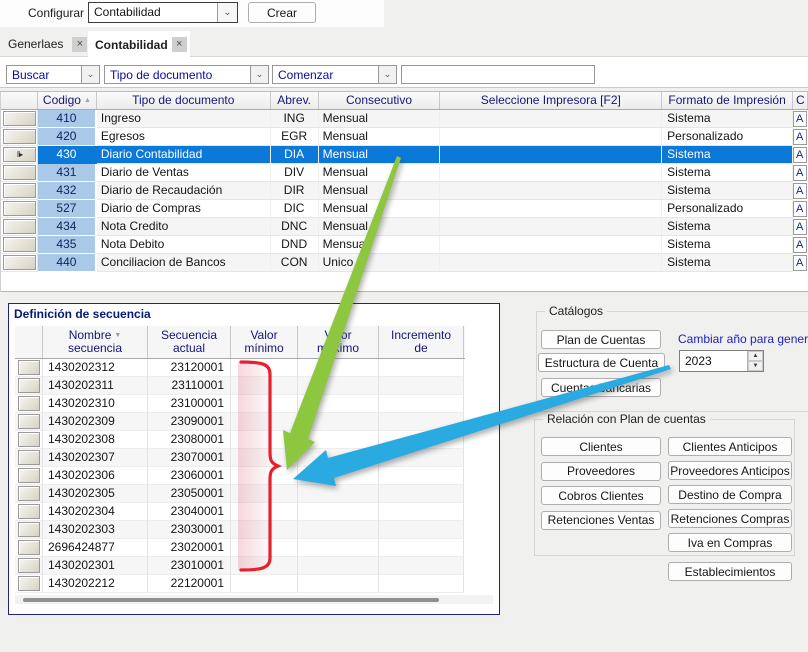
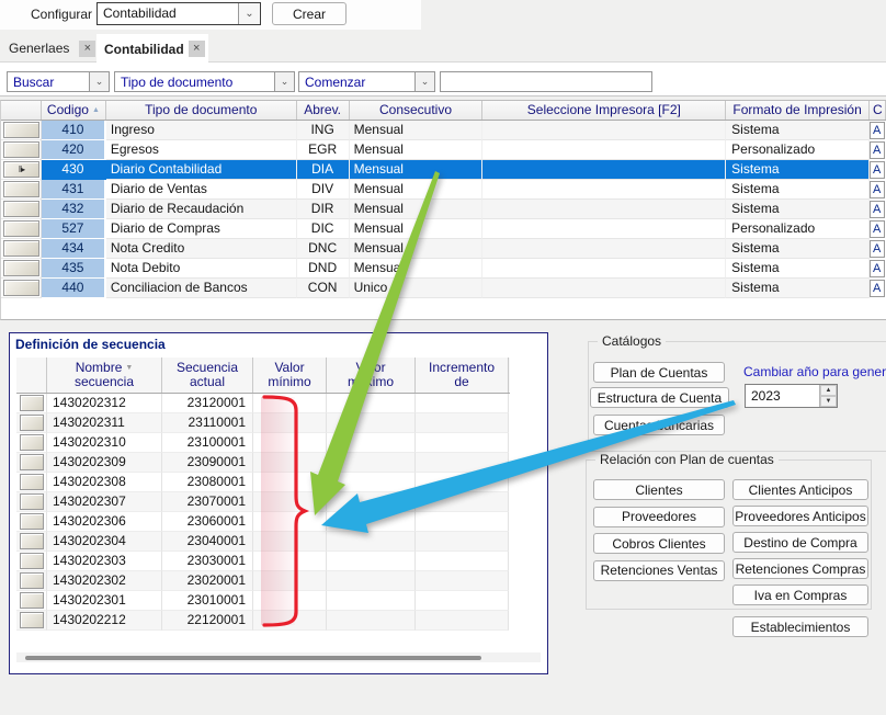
  Configurar
  Contabilidad
  ⌄
  Crear
  Generlaes
  ×
  Contabilidad
  ×
  Buscar
  ⌄
  Tipo de documento
  ⌄
  Comenzar
  ⌄
  Codigo
  Tipo de documento
  Abrev.
  Consecutivo
  Seleccione Impresora [F2]
  Formato de Impresión
  C
  410
  Ingreso
  ING
  Mensual
  Sistema
  A
  420
  Egresos
  EGR
  Mensual
  Personalizado
  A
  ‖▸
  430
  Diario Contabilidad
  DIA
  Mensual
  Sistema
  A
  431
  Diario de Ventas
  DIV
  Mensual
  Sistema
  A
  432
  Diario de Recaudación
  DIR
  Mensual
  Sistema
  A
  527
  Diario de Compras
  DIC
  Mensual
  Personalizado
  A
  434
  Nota Credito
  DNC
  Mensual
  Sistema
  A
  435
  Nota Debito
  DND
  Mensua
  Sistema
  A
  440
  Conciliacion de Bancos
  CON
  Unico
  Sistema
  A
  Definición de secuencia
  Nombre
  secuencia
  Secuencia
  actual
  Valor
  mínimo
  Incremento
  de
  1430202312
  23120001
  1430202311
  23110001
  1430202310
  23100001
  1430202309
  23090001
  1430202308
  23080001
  1430202307
  23070001
  1430202306
  23060001
- 1430202305
- 23050001
  1430202304
  23040001
  1430202303
  23030001
- 2696424877
+ 1430202302
  23020001
  1430202301
  23010001
  1430202212
  22120001
  Catálogos
  Plan de Cuentas
  Estructura de Cuenta
  Cuentancarias
  Cambiar año para gener
  2023
  Relación con Plan de cuentas
  Clientes
  Proveedores
  Cobros Clientes
  Retenciones Ventas
  Clientes Anticipos
  Proveedores Anticipos
  Destino de Compra
  Retenciones Compras
  Iva en Compras
  Establecimientos
